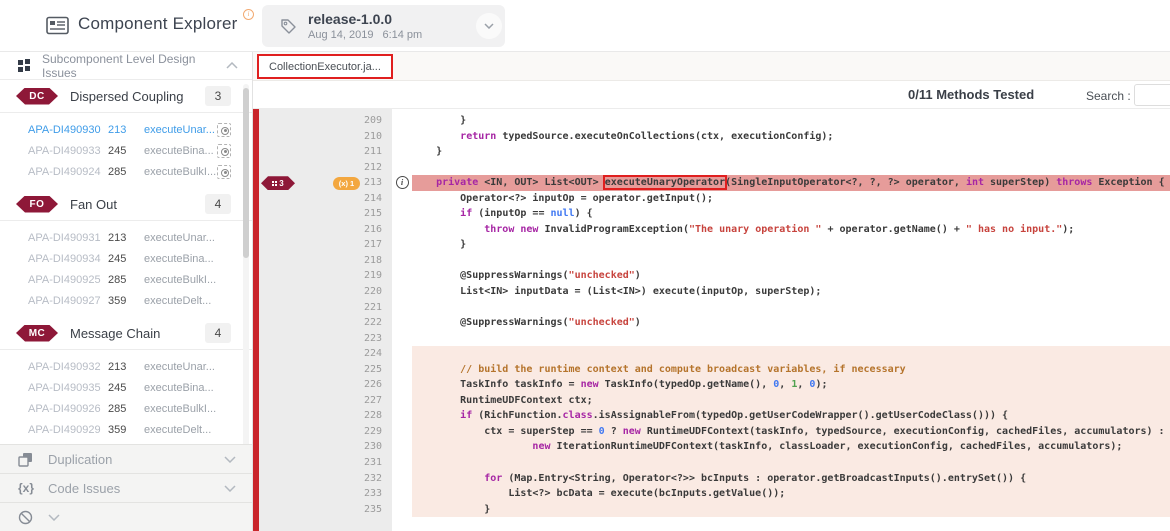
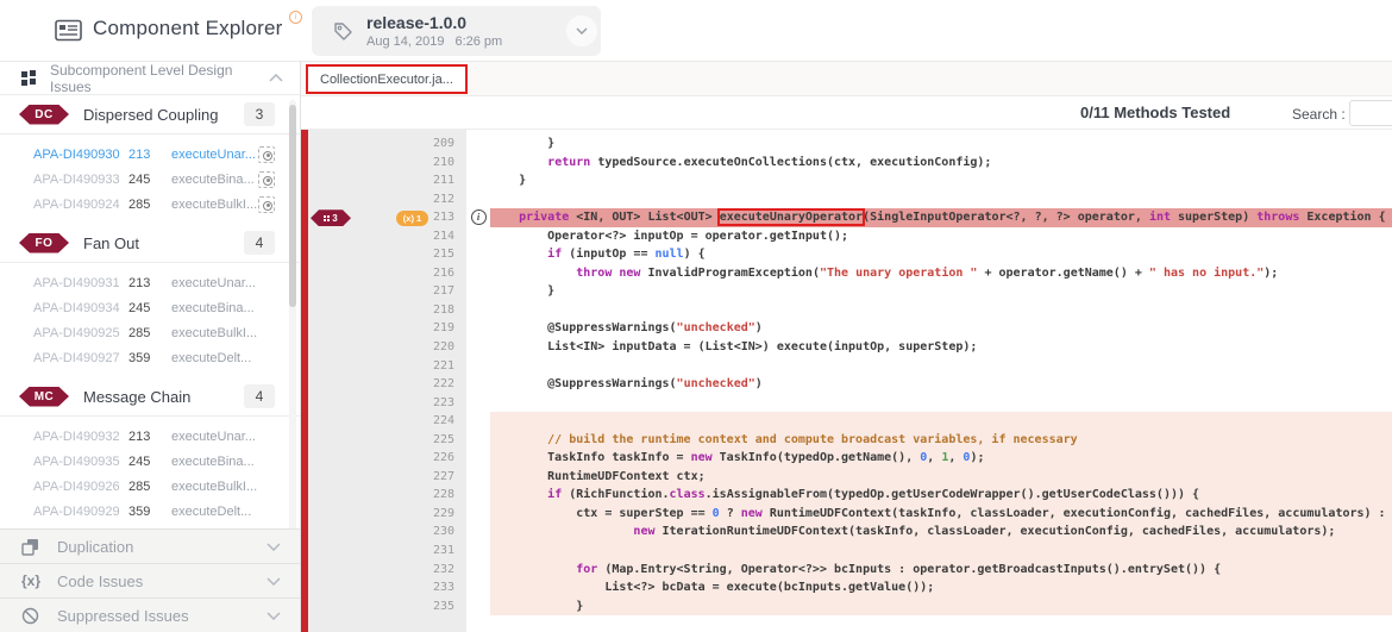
  Component Explorer
  i
  release-1.0.0
- Aug 14, 2019 6:14 pm
+ Aug 14, 2019 6:26 pm
  Subcomponent Level Design Issues
  DC
  Dispersed Coupling
  3
  APA-DI490930
  213
  executeUnar...
  APA-DI490933
  245
  executeBina...
  APA-DI490924
  285
  executeBulkI...
  FO
  Fan Out
  4
  APA-DI490931
  213
  executeUnar...
  APA-DI490934
  245
  executeBina...
  APA-DI490925
  285
  executeBulkI...
  APA-DI490927
  359
  executeDelt...
  MC
  Message Chain
  4
  APA-DI490932
  213
  executeUnar...
  APA-DI490935
  245
  executeBina...
  APA-DI490926
  285
  executeBulkI...
  APA-DI490929
  359
  executeDelt...
  Duplication
  {x}
  Code Issues
+ Suppressed Issues
  CollectionExecutor.ja...
  0/11 Methods Tested
  Search :
  209
  }
  210
  return typedSource.executeOnCollections(ctx, executionConfig);
  211
  }
  212
  3
  (x) 1
  213
  i
  private <IN, OUT> List<OUT> executeUnaryOperator(SingleInputOperator<?, ?, ?> operator, int superStep) throws Exception {
  214
  Operator<?> inputOp = operator.getInput();
  215
  if (inputOp == null) {
  216
  throw new InvalidProgramException("The unary operation " + operator.getName() + " has no input.");
  217
  }
  218
  219
  @SuppressWarnings("unchecked")
  220
  List<IN> inputData = (List<IN>) execute(inputOp, superStep);
  221
  222
  @SuppressWarnings("unchecked")
  223
  224
  225
  // build the runtime context and compute broadcast variables, if necessary
  226
  TaskInfo taskInfo = new TaskInfo(typedOp.getName(), 0, 1, 0);
  227
  RuntimeUDFContext ctx;
  228
  if (RichFunction.class.isAssignableFrom(typedOp.getUserCodeWrapper().getUserCodeClass())) {
  229
- ctx = superStep == 0 ? new RuntimeUDFContext(taskInfo, typedSource, executionConfig, cachedFiles, accumulators) :
+ ctx = superStep == 0 ? new RuntimeUDFContext(taskInfo, classLoader, executionConfig, cachedFiles, accumulators) :
  230
  new IterationRuntimeUDFContext(taskInfo, classLoader, executionConfig, cachedFiles, accumulators);
  231
  232
  for (Map.Entry<String, Operator<?>> bcInputs : operator.getBroadcastInputs().entrySet()) {
  233
  List<?> bcData = execute(bcInputs.getValue());
  235
  }
